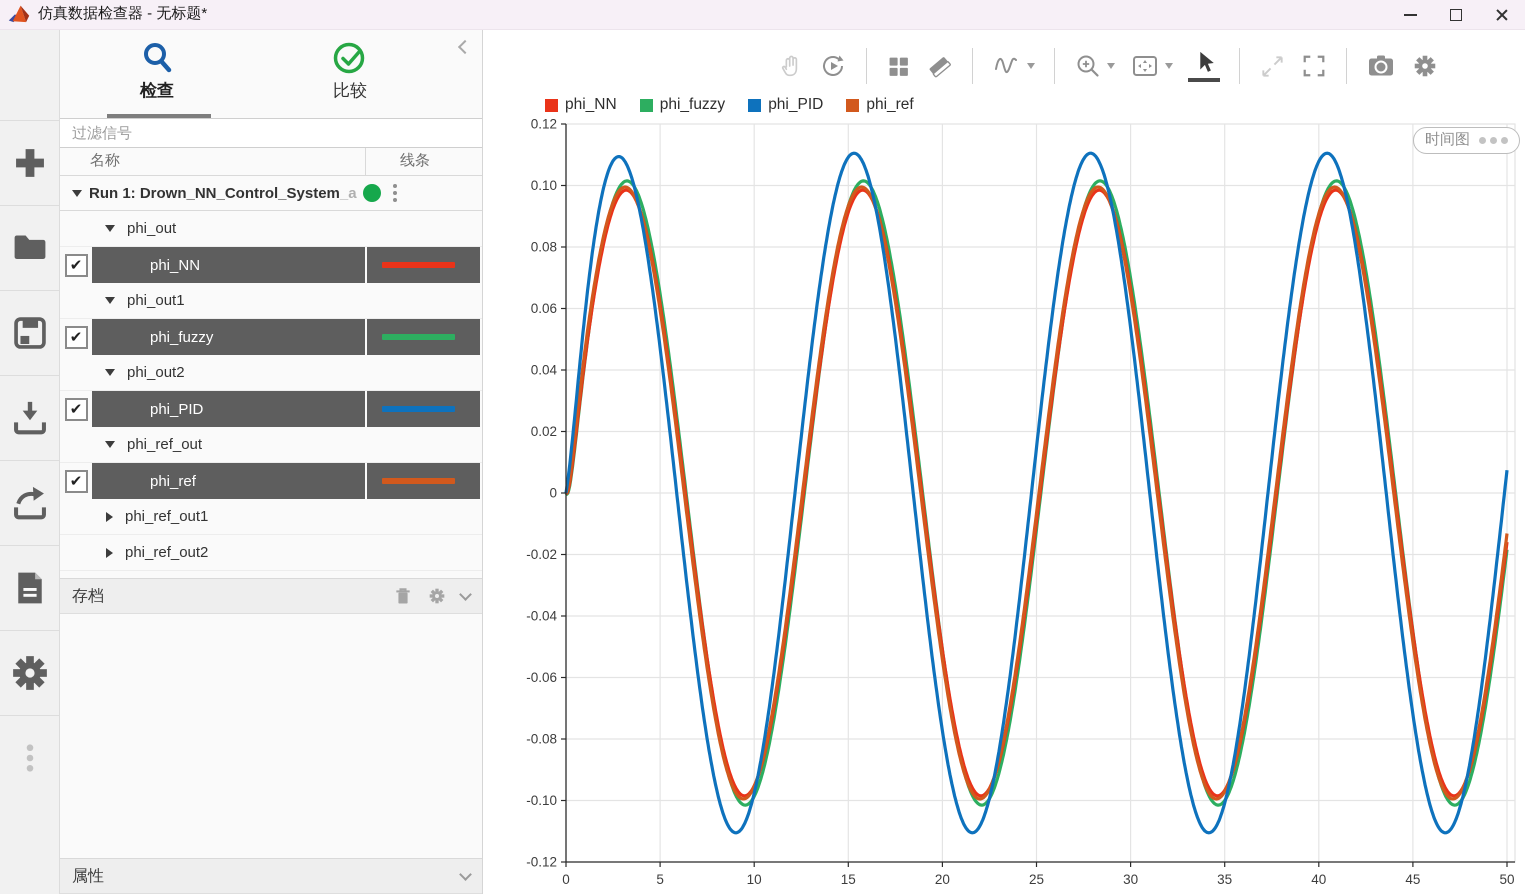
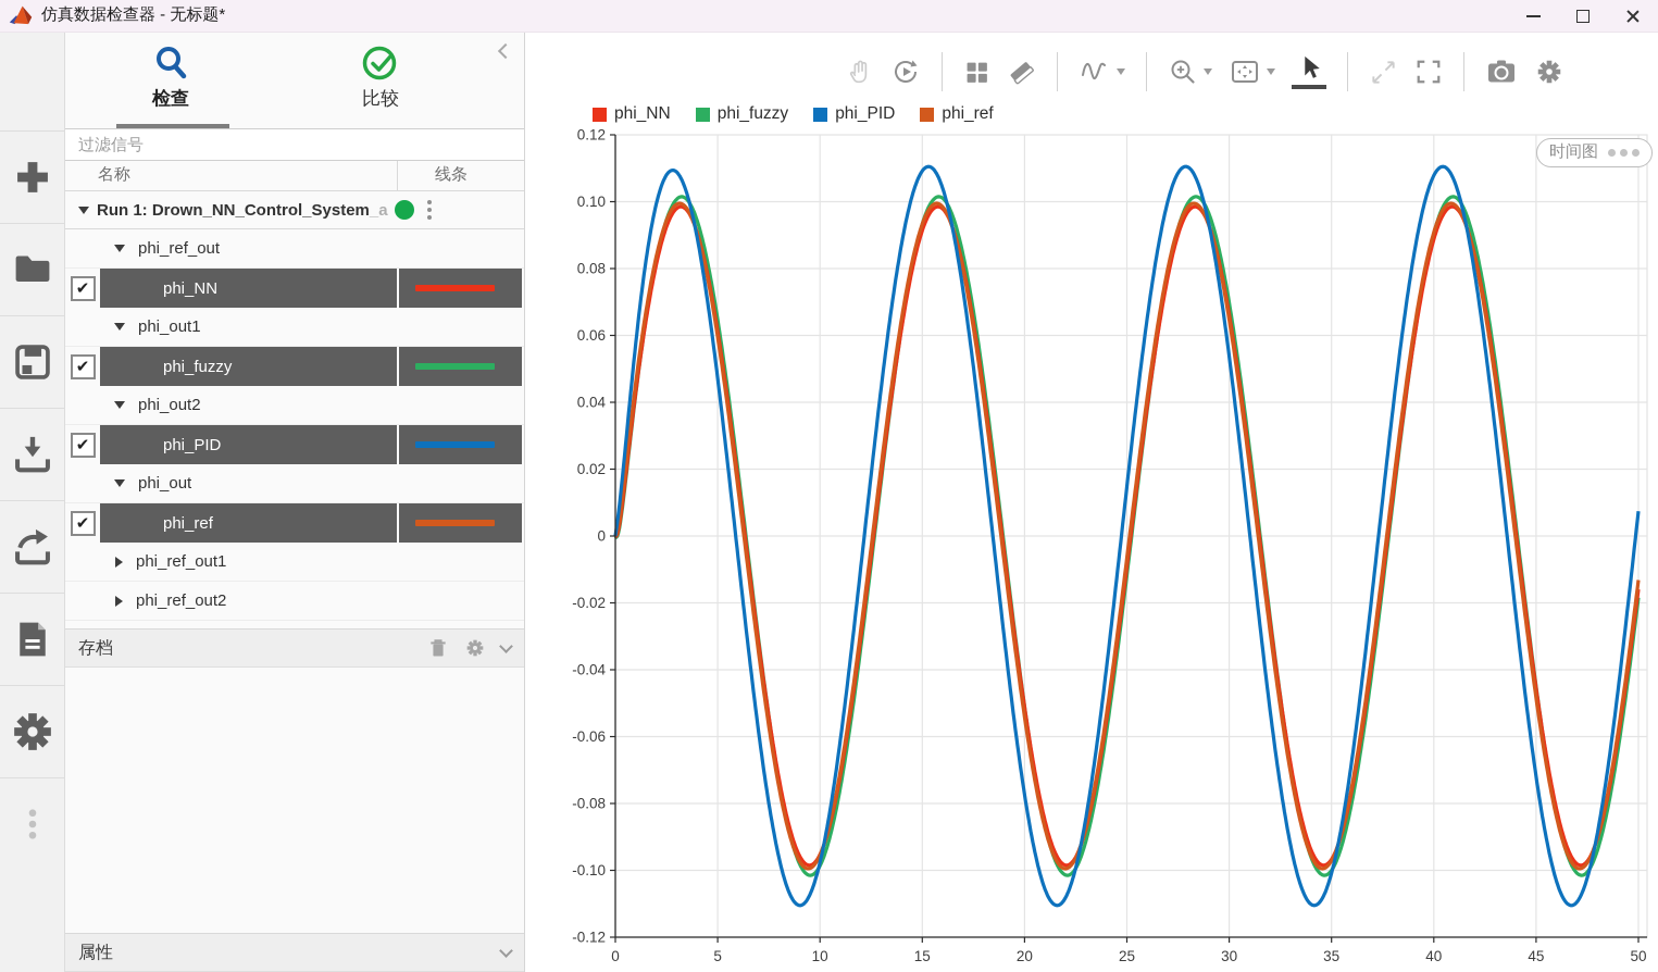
  仿真数据检查器 - 无标题*
  检查
  比较
  过滤信号
  名称
  线条
  Run 1: Drown_NN_Control_System
  _a
- phi_out
+ phi_ref_out
  phi_NN
  phi_out1
  phi_fuzzy
  phi_out2
  phi_PID
- phi_ref_out
+ phi_out
  phi_ref
  phi_ref_out1
  phi_ref_out2
  存档
  属性
  phi_NN
  phi_fuzzy
  phi_PID
  phi_ref
  时间图
  -0.12
  -0.10
  -0.08
  -0.06
  -0.04
  -0.02
  0
  0.02
  0.04
  0.06
  0.08
  0.10
  0.12
  0
  5
  10
  15
  20
  25
  30
  35
  40
  45
  50
